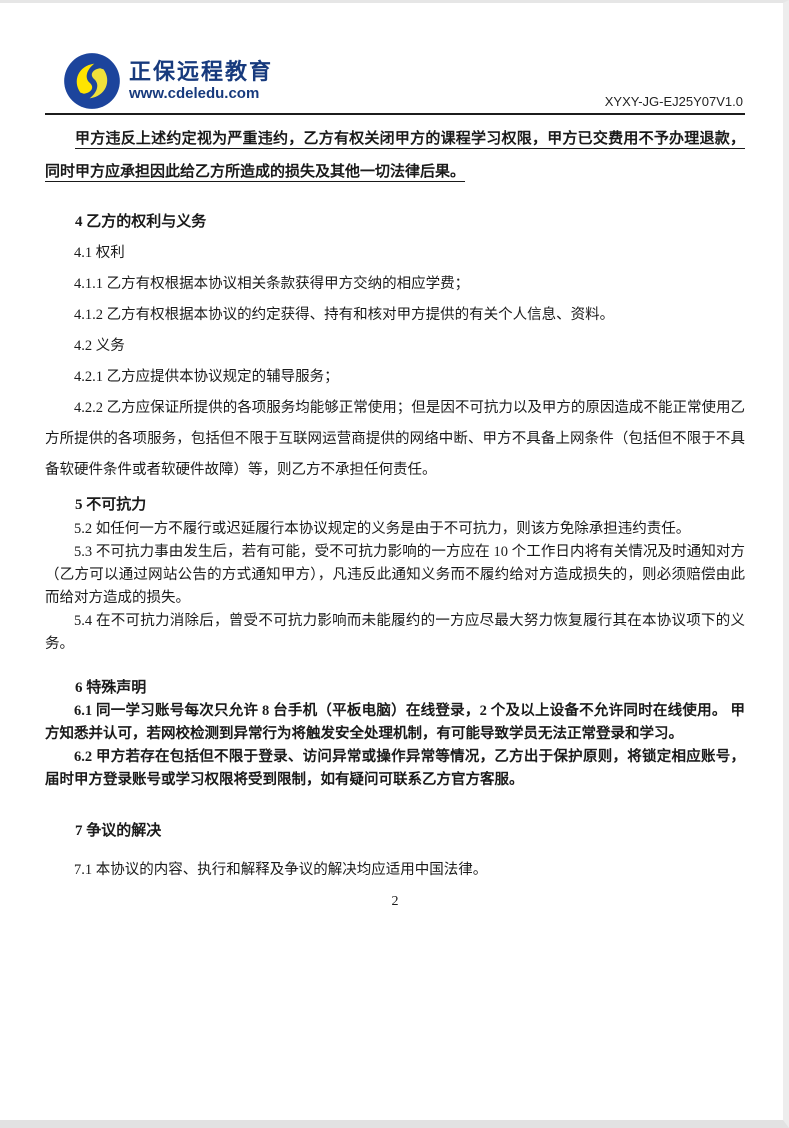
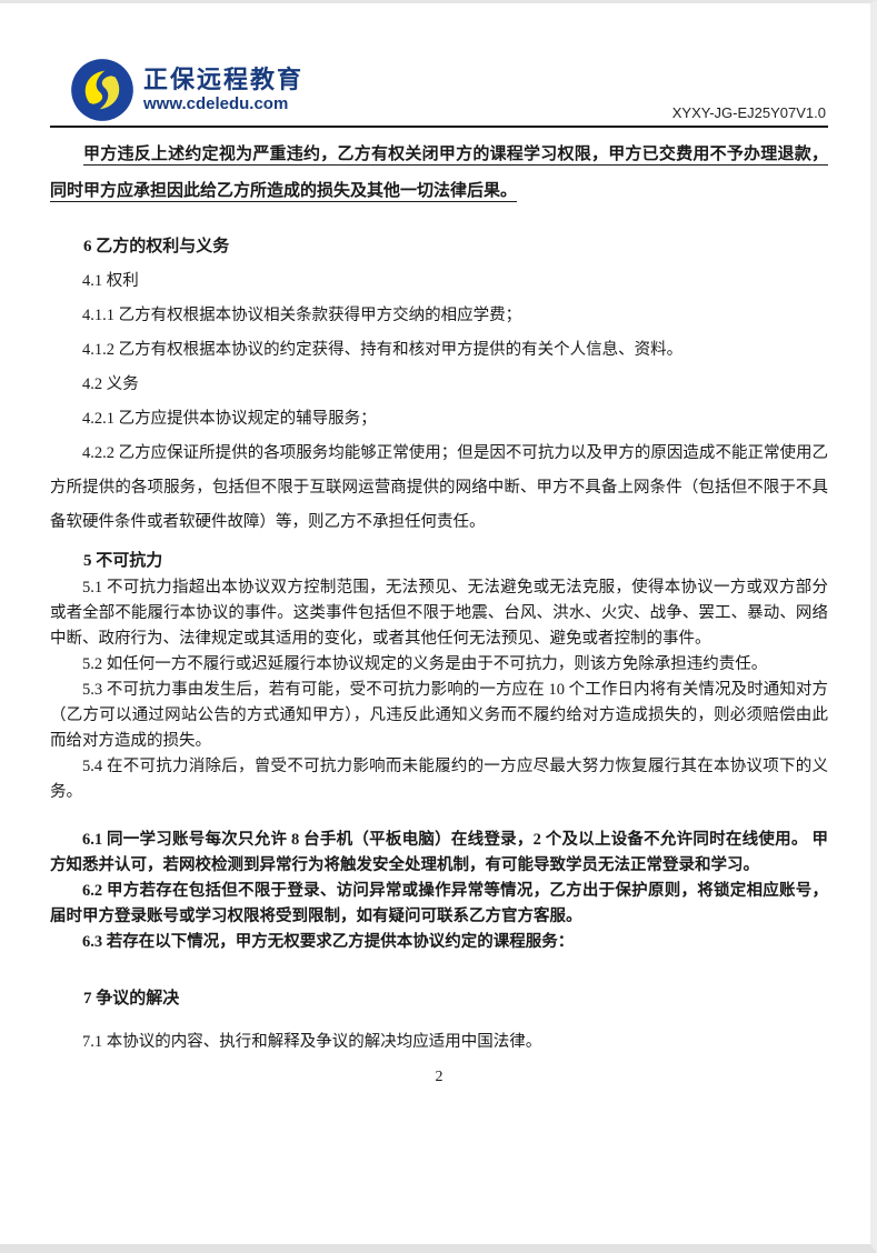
  正保远程教育
  www.cdeledu.com
  XYXY-JG-EJ25Y07V1.0
  甲方违反上述约定视为严重违约，乙方有权关闭甲方的课程学习权限，甲方已交费用不予办理退款，同时甲方应承担因此给乙方所造成的损失及其他一切法律后果。
- 4 乙方的权利与义务
+ 6 乙方的权利与义务
  4.1 权利
  4.1.1 乙方有权根据本协议相关条款获得甲方交纳的相应学费；
  4.1.2 乙方有权根据本协议的约定获得、持有和核对甲方提供的有关个人信息、资料。
  4.2 义务
  4.2.1 乙方应提供本协议规定的辅导服务；
  4.2.2 乙方应保证所提供的各项服务均能够正常使用；但是因不可抗力以及甲方的原因造成不能正常使用乙方所提供的各项服务，包括但不限于互联网运营商提供的网络中断、甲方不具备上网条件（包括但不限于不具备软硬件条件或者软硬件故障）等，则乙方不承担任何责任。
  5 不可抗力
+ 5.1 不可抗力指超出本协议双方控制范围，无法预见、无法避免或无法克服，使得本协议一方或双方部分或者全部不能履行本协议的事件。这类事件包括但不限于地震、台风、洪水、火灾、战争、罢工、暴动、网络中断、政府行为、法律规定或其适用的变化，或者其他任何无法预见、避免或者控制的事件。
  5.2 如任何一方不履行或迟延履行本协议规定的义务是由于不可抗力，则该方免除承担违约责任。
  5.3 不可抗力事由发生后，若有可能，受不可抗力影响的一方应在 10 个工作日内将有关情况及时通知对方（乙方可以通过网站公告的方式通知甲方），凡违反此通知义务而不履约给对方造成损失的，则必须赔偿由此而给对方造成的损失。
  5.4 在不可抗力消除后，曾受不可抗力影响而未能履约的一方应尽最大努力恢复履行其在本协议项下的义务。
- 6 特殊声明
  6.1 同一学习账号每次只允许 8 台手机（平板电脑）在线登录，2 个及以上设备不允许同时在线使用。 甲方知悉并认可，若网校检测到异常行为将触发安全处理机制，有可能导致学员无法正常登录和学习。
  6.2 甲方若存在包括但不限于登录、访问异常或操作异常等情况，乙方出于保护原则，将锁定相应账号，届时甲方登录账号或学习权限将受到限制，如有疑问可联系乙方官方客服。
+ 6.3 若存在以下情况，甲方无权要求乙方提供本协议约定的课程服务：
  7 争议的解决
  7.1 本协议的内容、执行和解释及争议的解决均应适用中国法律。
  2
